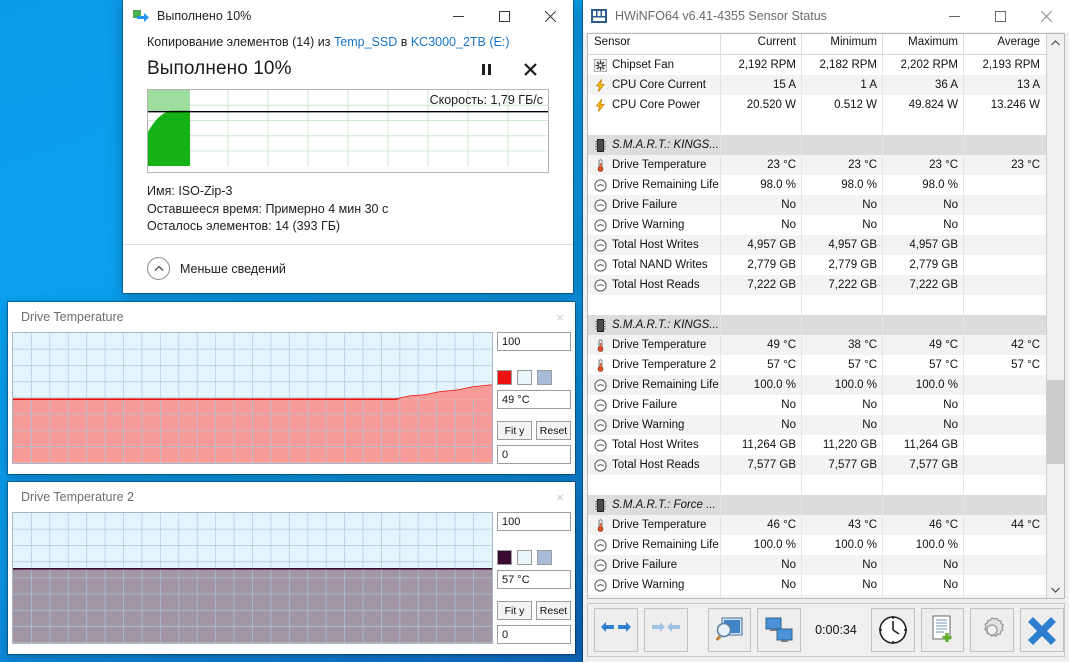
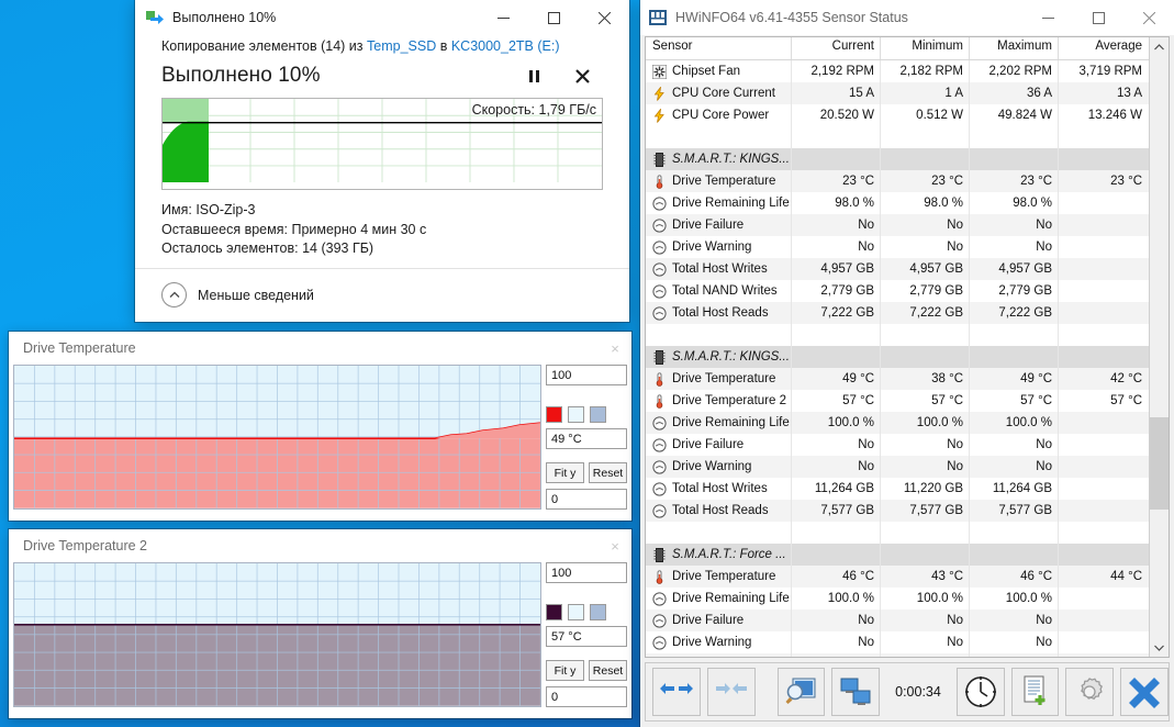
  Выполнено 10%
  Копирование элементов (14) из Temp_SSD в KC3000_2TB (E:)
  Выполнено 10%
  Скорость: 1,79 ГБ/с
  Имя: ISO-Zip-3
  Оставшееся время: Примерно 4 мин 30 с
  Осталось элементов: 14 (393 ГБ)
  Меньше сведений
  Drive Temperature
  ×
  100
  49 °C
  Fit y
  Reset
  0
  Drive Temperature 2
  ×
  100
  57 °C
  Fit y
  Reset
  0
  HWiNFO64 v6.41-4355 Sensor Status
  Sensor
  Current
  Minimum
  Maximum
  Average
  Chipset Fan
  2,192 RPM
  2,182 RPM
  2,202 RPM
- 2,193 RPM
+ 3,719 RPM
  CPU Core Current
  15 A
  1 A
  36 A
  13 A
  CPU Core Power
  20.520 W
  0.512 W
  49.824 W
  13.246 W
  S.M.A.R.T.: KINGS...
  Drive Temperature
  23 °C
  23 °C
  23 °C
  23 °C
  Drive Remaining Life
  98.0 %
  98.0 %
  98.0 %
  Drive Failure
  No
  No
  No
  Drive Warning
  No
  No
  No
  Total Host Writes
  4,957 GB
  4,957 GB
  4,957 GB
  Total NAND Writes
  2,779 GB
  2,779 GB
  2,779 GB
  Total Host Reads
  7,222 GB
  7,222 GB
  7,222 GB
  S.M.A.R.T.: KINGS...
  Drive Temperature
  49 °C
  38 °C
  49 °C
  42 °C
  Drive Temperature 2
  57 °C
  57 °C
  57 °C
  57 °C
  Drive Remaining Life
  100.0 %
  100.0 %
  100.0 %
  Drive Failure
  No
  No
  No
  Drive Warning
  No
  No
  No
  Total Host Writes
  11,264 GB
  11,220 GB
  11,264 GB
  Total Host Reads
  7,577 GB
  7,577 GB
  7,577 GB
  S.M.A.R.T.: Force ...
  Drive Temperature
  46 °C
  43 °C
  46 °C
  44 °C
  Drive Remaining Life
  100.0 %
  100.0 %
  100.0 %
  Drive Failure
  No
  No
  No
  Drive Warning
  No
  No
  No
  0:00:34
